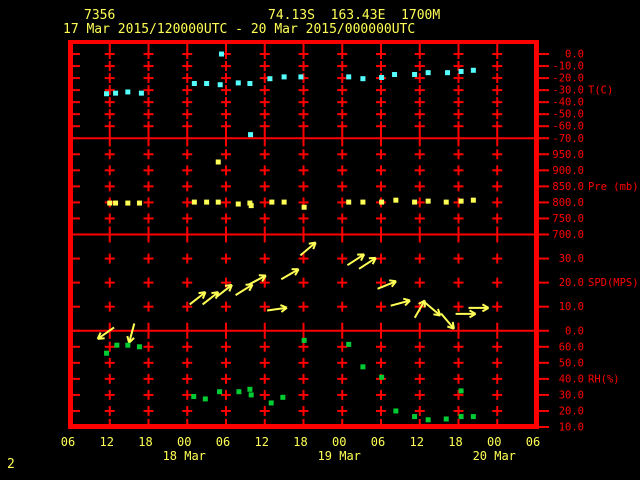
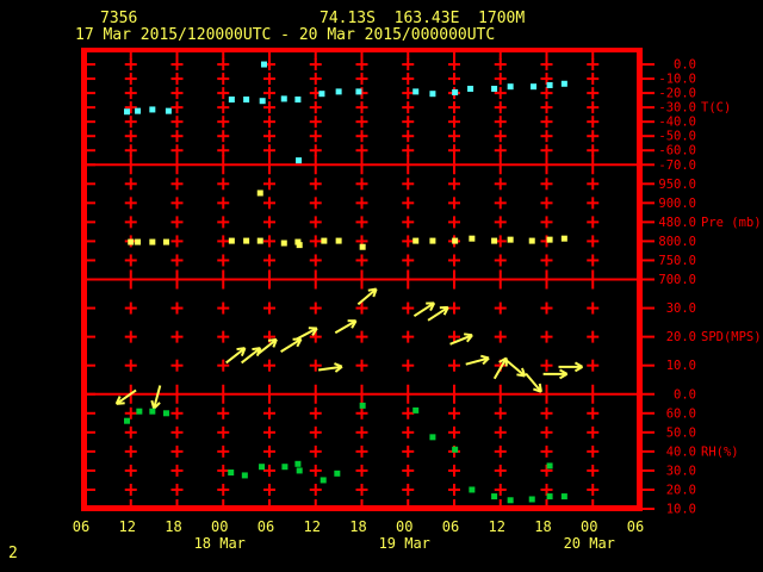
  7356
  74.13S 163.43E 1700M
  17 Mar 2015/120000UTC - 20 Mar 2015/000000UTC
  0.0
  -10.0
  -20.0
  -30.0
  -40.0
  -50.0
  -60.0
  -70.0
  T(C)
  950.0
  900.0
- 850.0
+ 480.0
  800.0
  750.0
  700.0
  Pre (mb)
  30.0
  20.0
  10.0
  0.0
  SPD(MPS)
  60.0
  50.0
  40.0
  30.0
  20.0
  10.0
  RH(%)
  06
  12
  18
  00
  06
  12
  18
  00
  06
  12
  18
  00
  06
  18 Mar
  19 Mar
  20 Mar
  2
